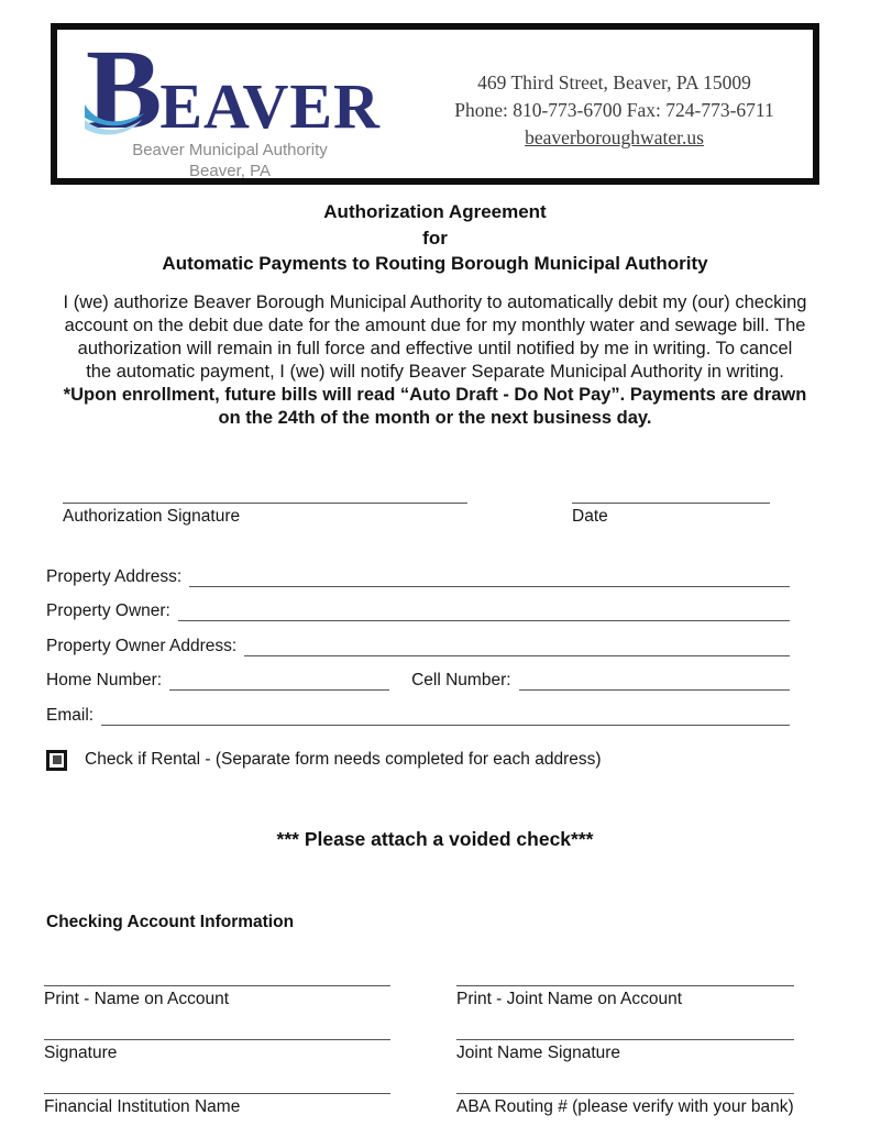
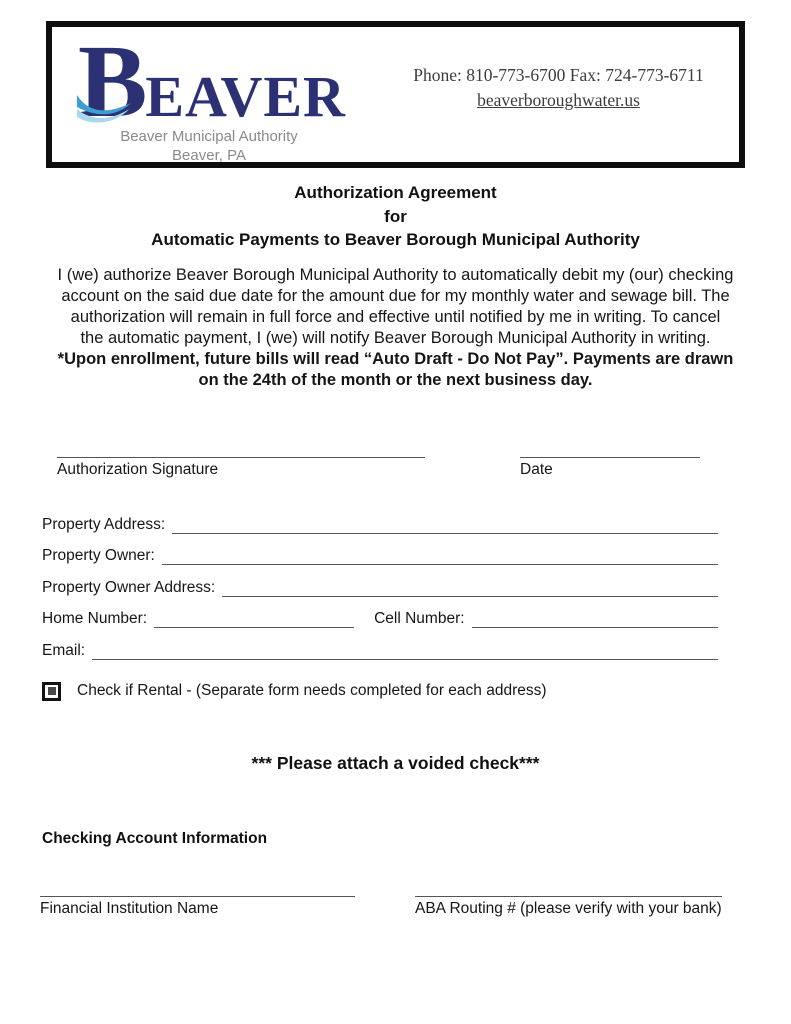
  BEAVER
  Beaver Municipal Authority
  Beaver, PA
- 469 Third Street, Beaver, PA 15009
  Phone: 810-773-6700 Fax: 724-773-6711
  beaverboroughwater.us
  Authorization Agreement
  for
- Automatic Payments to Routing Borough Municipal Authority
+ Automatic Payments to Beaver Borough Municipal Authority
  I (we) authorize Beaver Borough Municipal Authority to automatically debit my (our) checking
- account on the debit due date for the amount due for my monthly water and sewage bill. The
+ account on the said due date for the amount due for my monthly water and sewage bill. The
  authorization will remain in full force and effective until notified by me in writing. To cancel
- the automatic payment, I (we) will notify Beaver Separate Municipal Authority in writing.
+ the automatic payment, I (we) will notify Beaver Borough Municipal Authority in writing.
  *Upon enrollment, future bills will read “Auto Draft - Do Not Pay”. Payments are drawn
  on the 24th of the month or the next business day.
  Authorization Signature
  Date
  Property Address:
  Property Owner:
  Property Owner Address:
  Home Number:
  Cell Number:
  Email:
  Check if Rental - (Separate form needs completed for each address)
  *** Please attach a voided check***
  Checking Account Information
- Print - Name on Account
- Print - Joint Name on Account
- Signature
- Joint Name Signature
  Financial Institution Name
  ABA Routing # (please verify with your bank)
